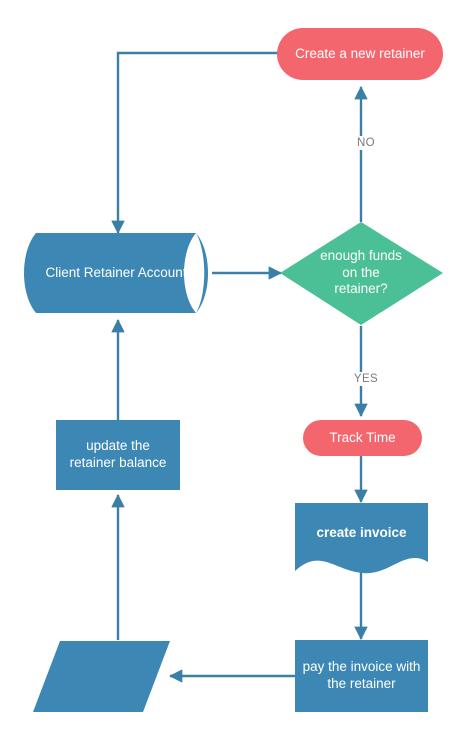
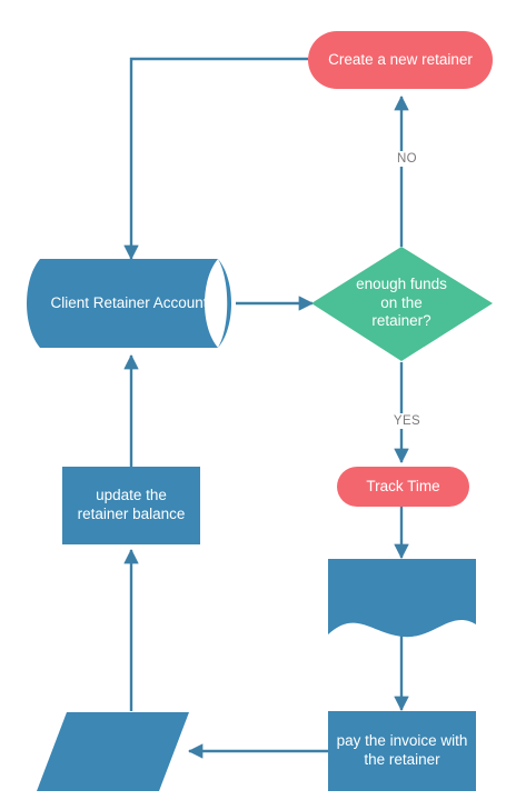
  Create a new retainer
  Client Retainer Account
  enough funds
  on the
  retainer?
  Track Time
- create invoice
  pay the invoice with
  the retainer
  update the
  retainer balance
  NO
  YES
